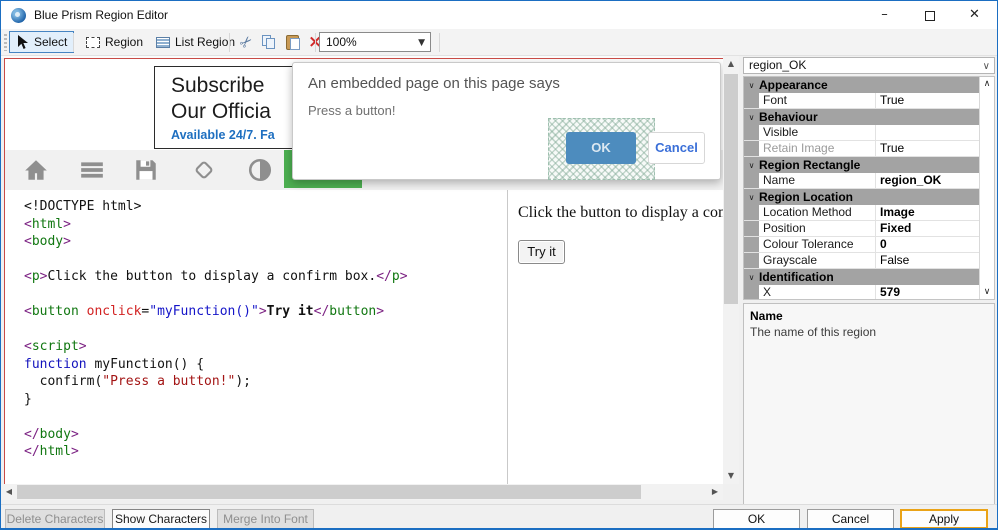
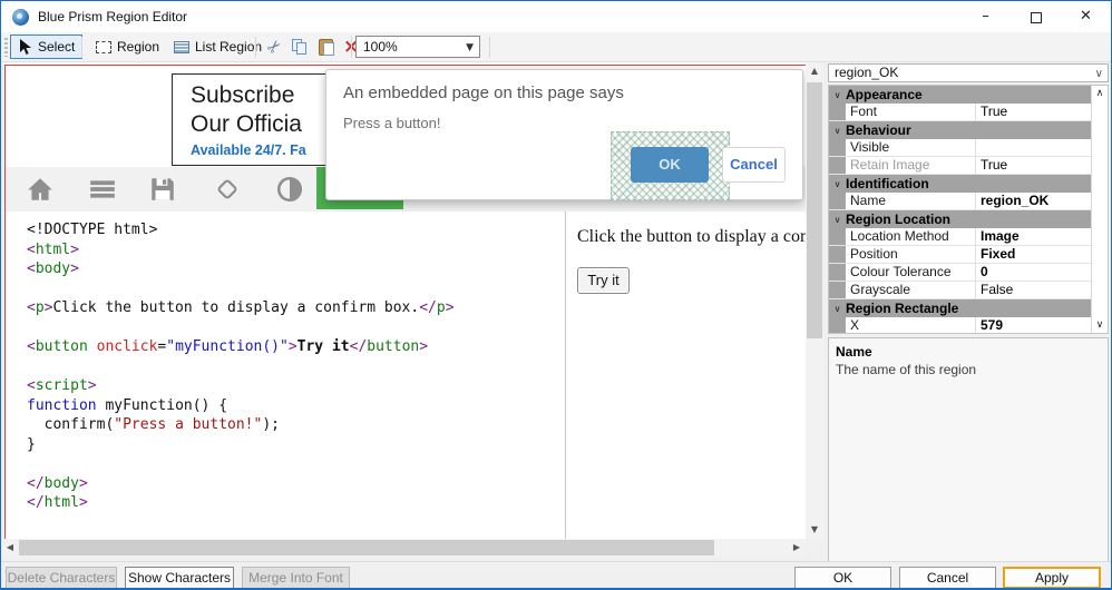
  Blue Prism Region Editor
  –
  ✕
  Select
  Region
  List Region
  100%
  ▼
  Subscribe
  Our Officia
  Available 24/7. Fa
  <!DOCTYPE html>
  <html>
  <body>
  <p>Click the button to display a confirm box.</p>
  <button onclick="myFunction()">Try it</button>
  <script>
  function myFunction() {
  confirm("Press a button!");
  }
  </body>
  </html>
  Click the button to display a con
  Try it
  An embedded page on this page says
  Press a button!
  OK
  Cancel
  ▲
  ▼
  ◀
  ▶
  region_OK
  ∨
  ∨
  Appearance
  Font
  True
  ∨
  Behaviour
  Visible
  Retain Image
  True
  ∨
- Region Rectangle
+ Identification
  Name
  region_OK
  ∨
  Region Location
  Location Method
  Image
  Position
  Fixed
  Colour Tolerance
  0
  Grayscale
  False
  ∨
- Identification
+ Region Rectangle
  X
  579
  ∧
  ∨
  Name
  The name of this region
  Delete Characters
  Show Characters
  Merge Into Font
  OK
  Cancel
  Apply
